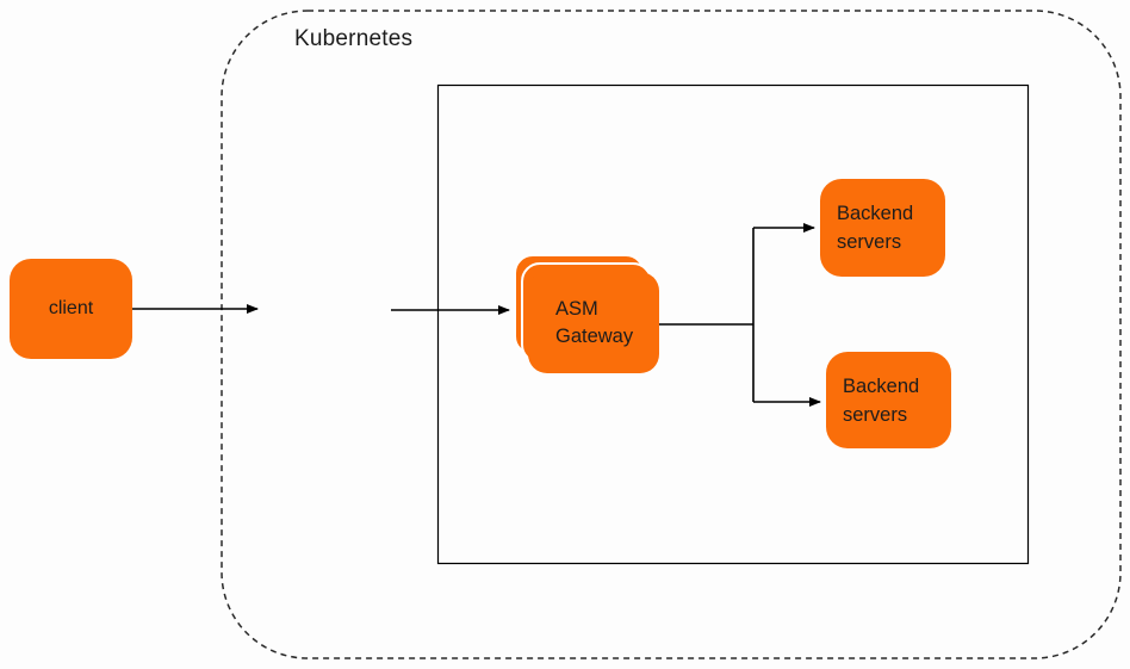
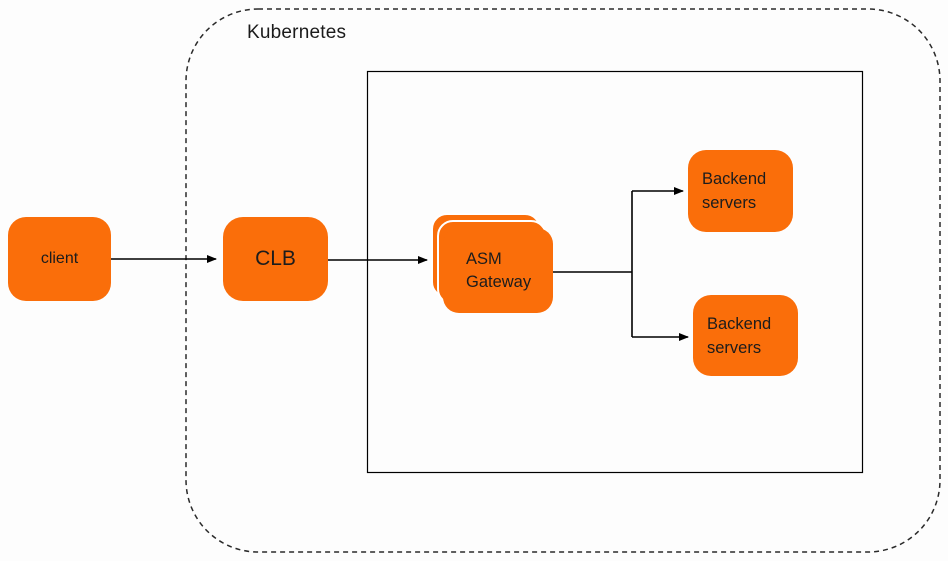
  Kubernetes
  client
+ CLB
  ASM Gateway
  Backend servers
  Backend servers
